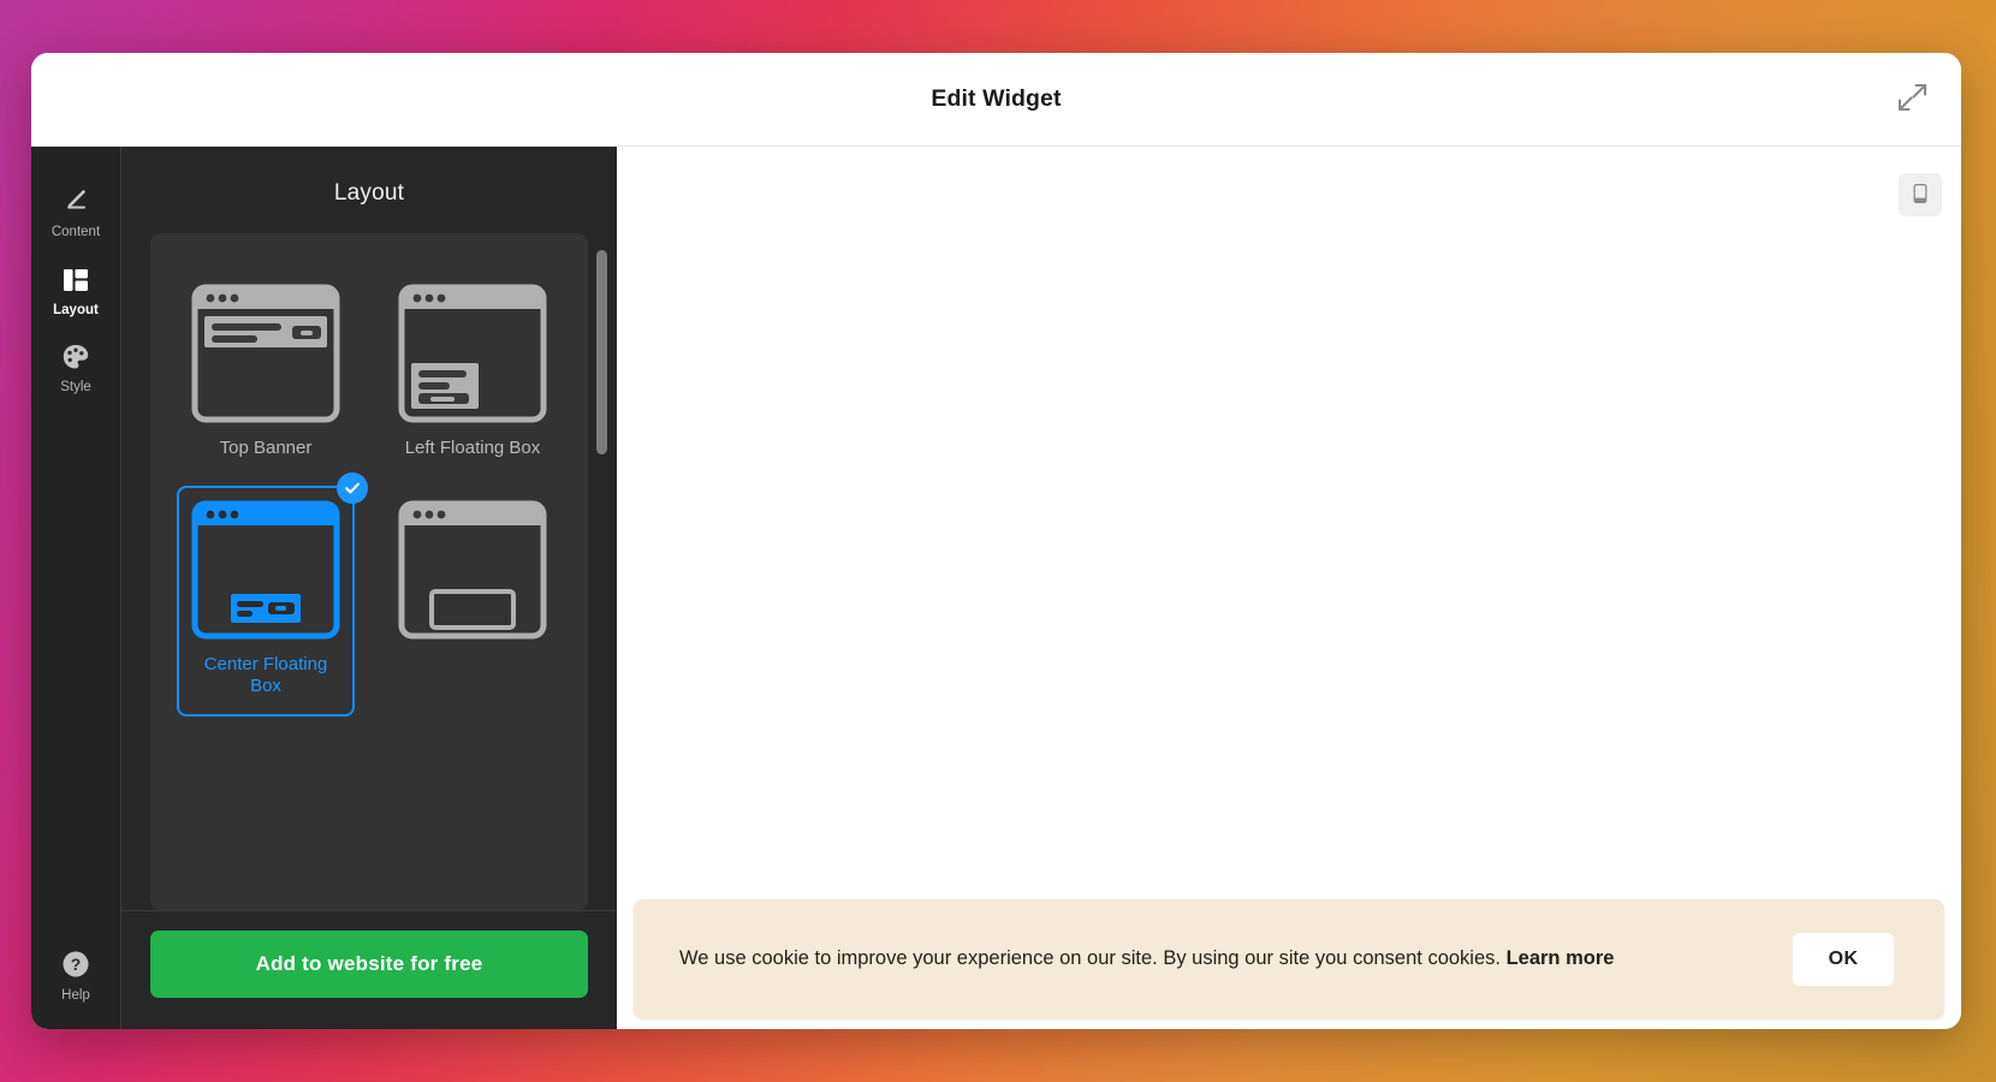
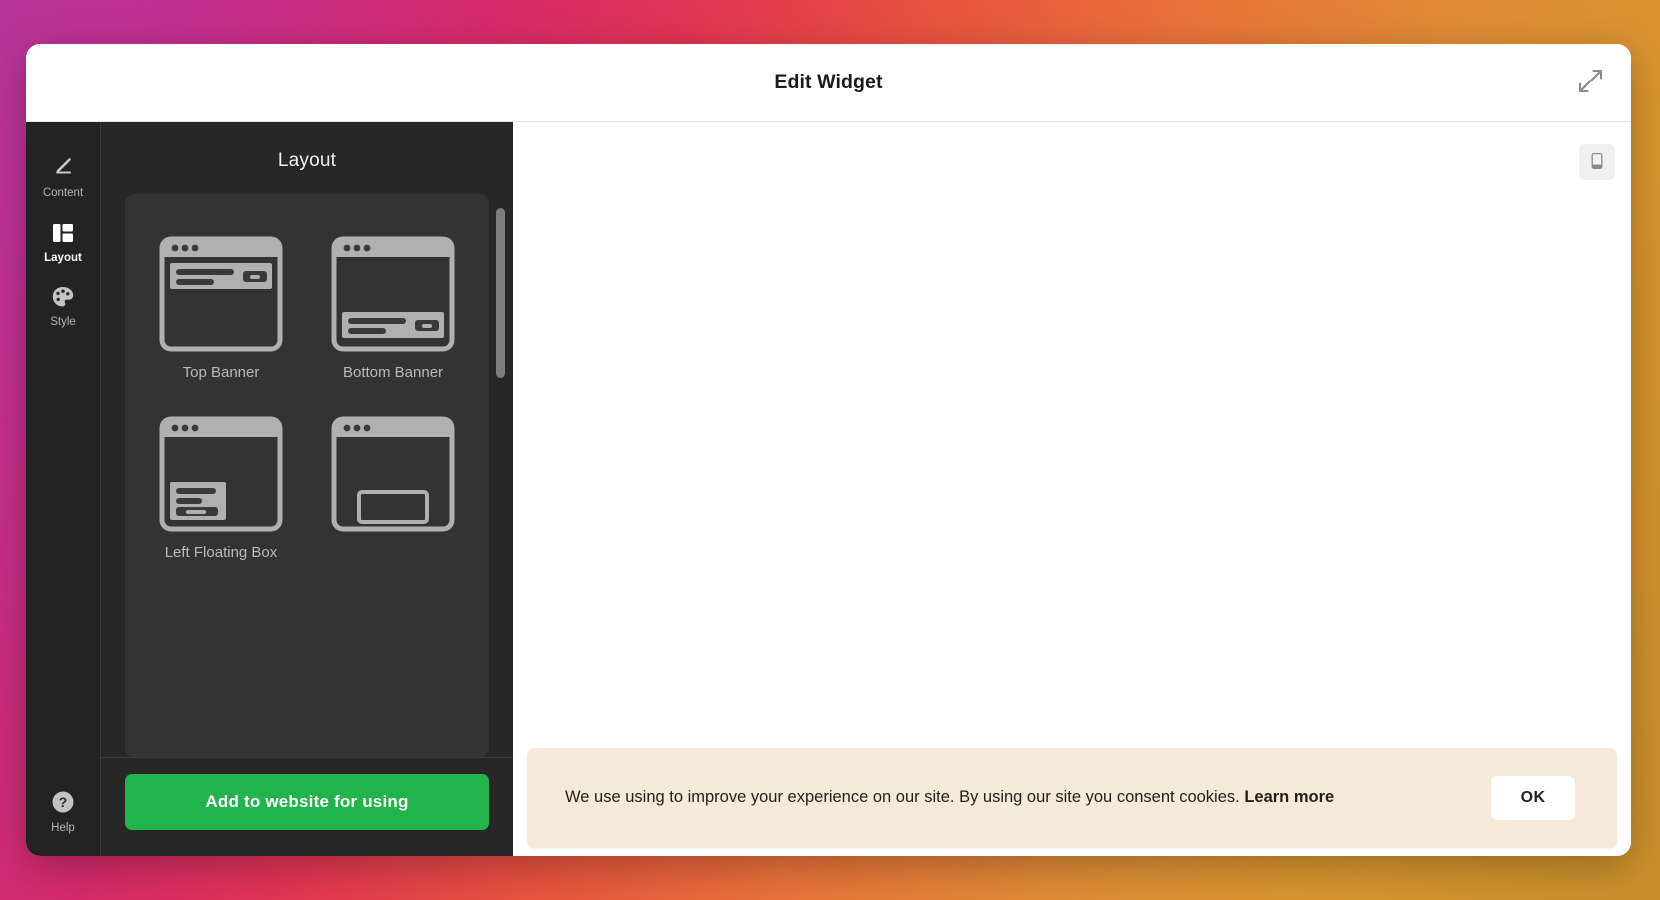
  Edit Widget
  Content
  Layout
  Style
  ?
  Help
  Layout
  Top Banner
+ Bottom Banner
  Left Floating Box
- Center Floating Box
- Add to website for free
+ Add to website for using
- We use cookie to improve your experience on our site. By using our site you consent cookies. Learn more
+ We use using to improve your experience on our site. By using our site you consent cookies. Learn more
  OK
